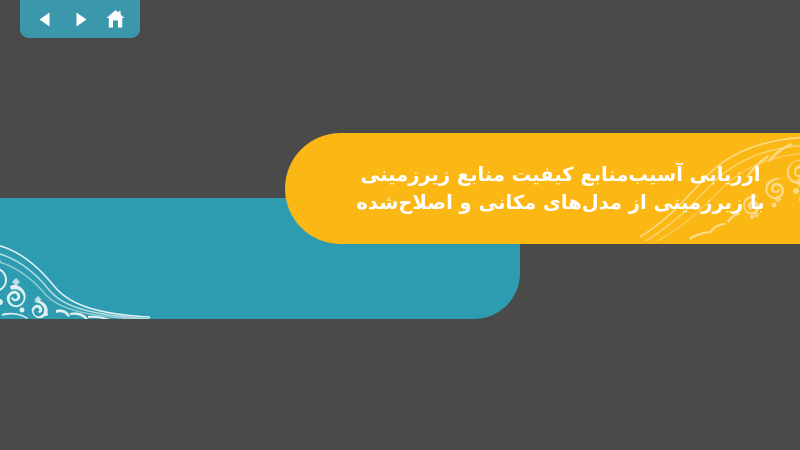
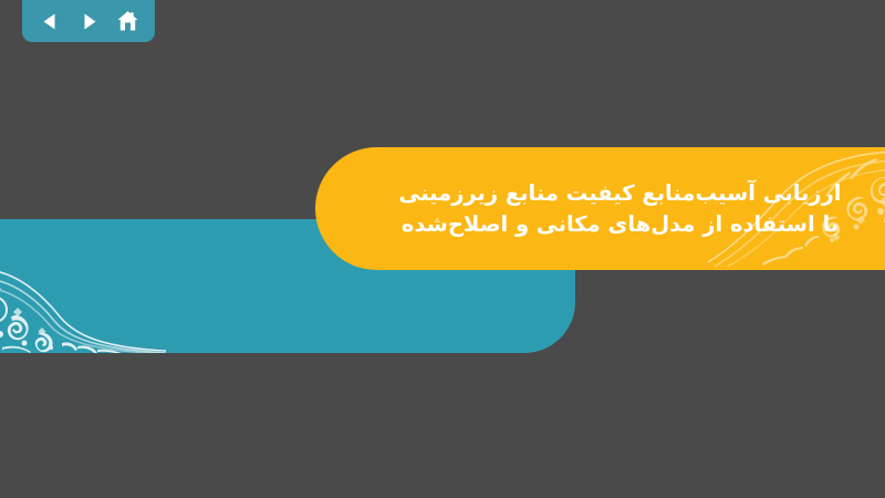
  ارزیابی آسیب‌منابع کیفیت منابع زیرزمینی
- با زیرزمینی از مدل‌های مکانی و اصلاح‌شده
+ با استفاده از مدل‌های مکانی و اصلاح‌شده
